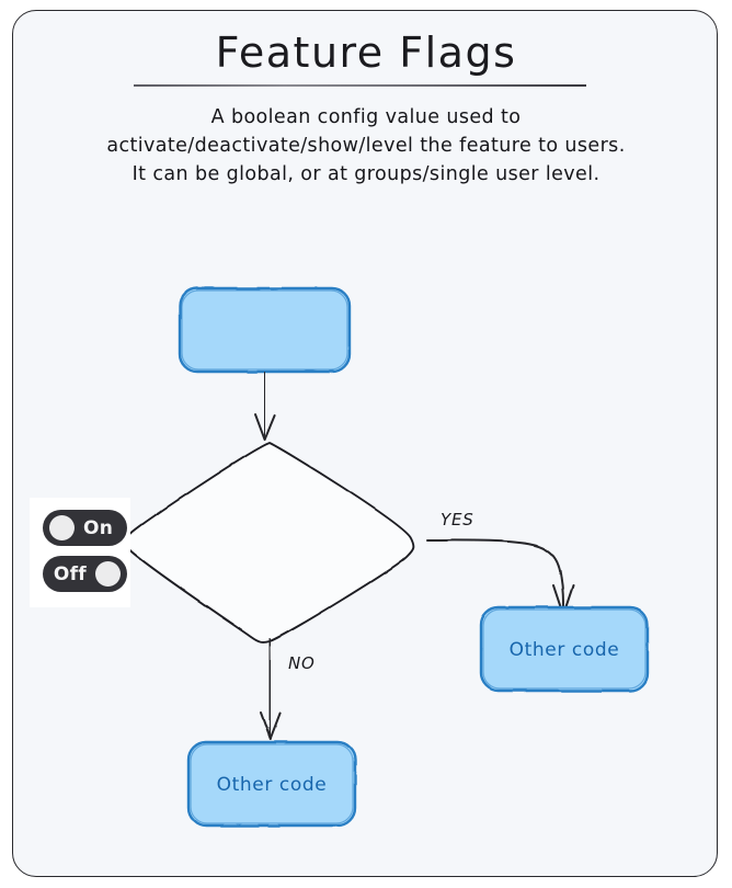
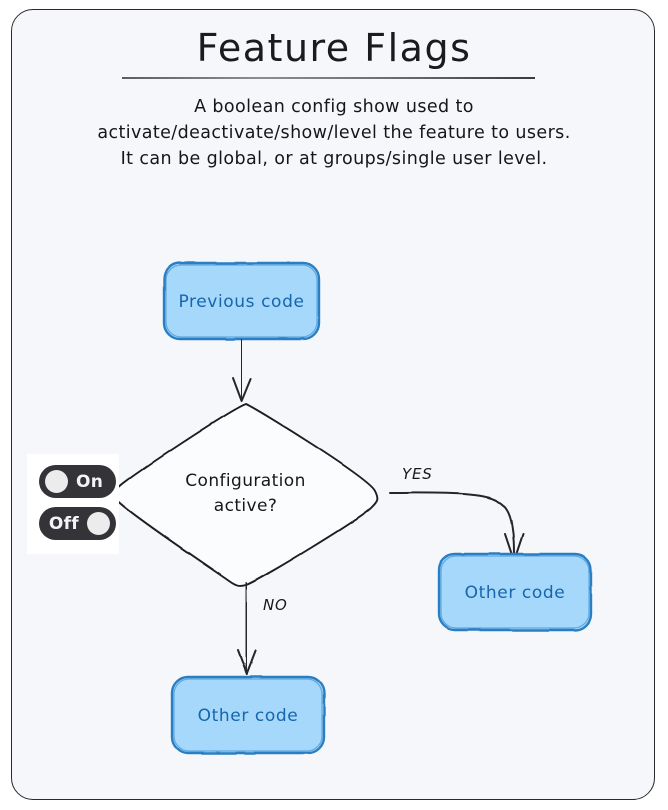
  Feature Flags
- A boolean config value used to
+ A boolean config show used to
  activate/deactivate/show/level the feature to users.
  It can be global, or at groups/single user level.
+ Previous code
+ Configuration
+ active?
  Other code
  Other code
  YES
  NO
  On
  Off
